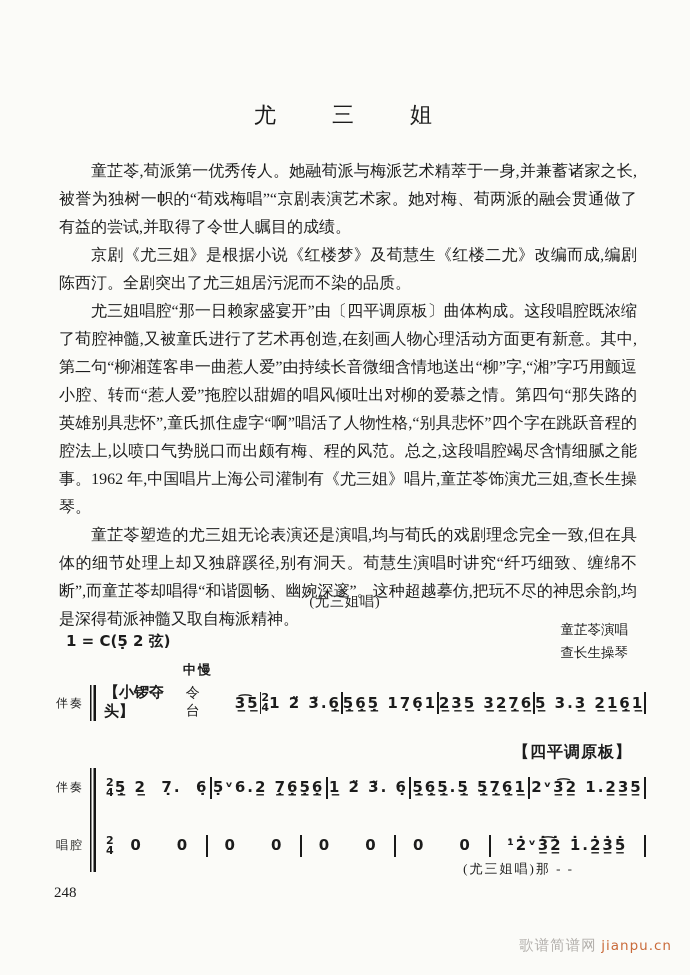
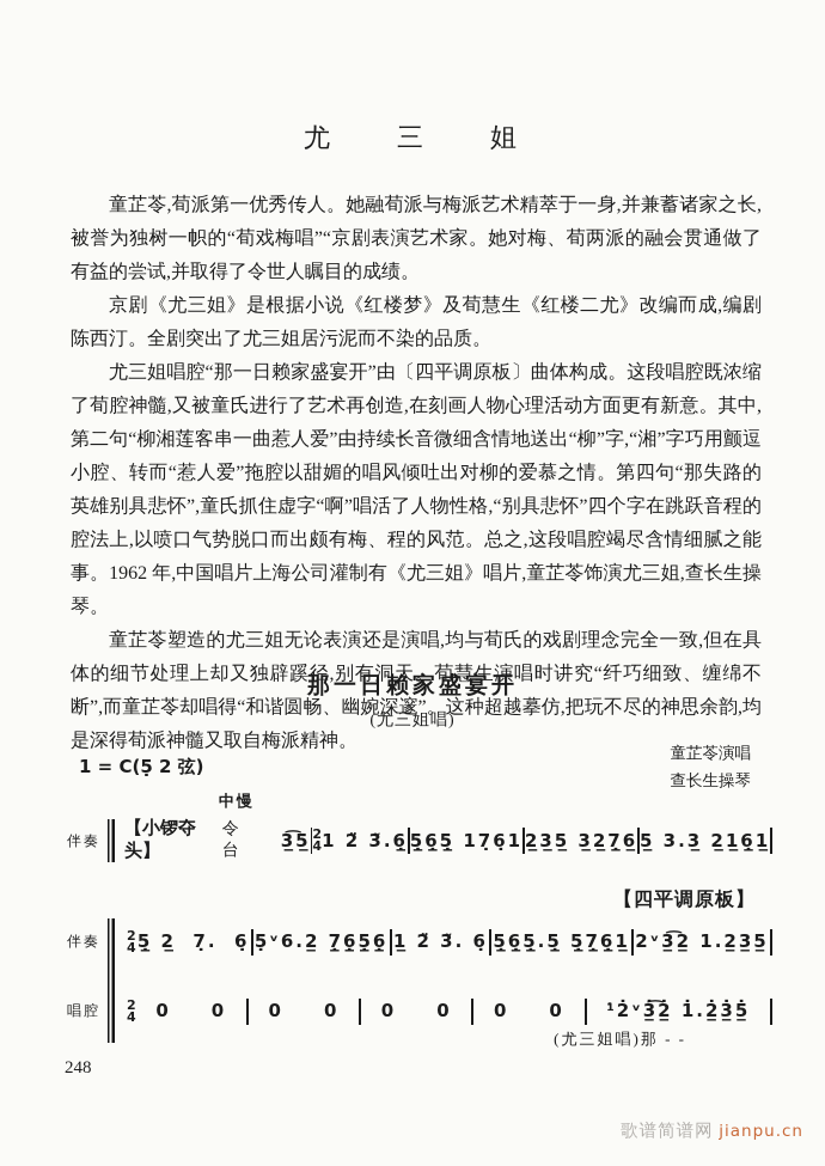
  尤 三 姐
  童芷苓,荀派第一优秀传人。她融荀派与梅派艺术精萃于一身,并兼蓄诸家之长,被誉为独树一帜的“荀戏梅唱”“京剧表演艺术家。她对梅、荀两派的融会贯通做了有益的尝试,并取得了令世人瞩目的成绩。
  京剧《尤三姐》是根据小说《红楼梦》及荀慧生《红楼二尤》改编而成,编剧陈西汀。全剧突出了尤三姐居污泥而不染的品质。
  尤三姐唱腔“那一日赖家盛宴开”由〔四平调原板〕曲体构成。这段唱腔既浓缩了荀腔神髓,又被童氏进行了艺术再创造,在刻画人物心理活动方面更有新意。其中,第二句“柳湘莲客串一曲惹人爱”由持续长音微细含情地送出“柳”字,“湘”字巧用颤逗小腔、转而“惹人爱”拖腔以甜媚的唱风倾吐出对柳的爱慕之情。第四句“那失路的英雄别具悲怀”,童氏抓住虚字“啊”唱活了人物性格,“别具悲怀”四个字在跳跃音程的腔法上,以喷口气势脱口而出颇有梅、程的风范。总之,这段唱腔竭尽含情细腻之能事。1962 年,中国唱片上海公司灌制有《尤三姐》唱片,童芷苓饰演尤三姐,查长生操琴。
  童芷苓塑造的尤三姐无论表演还是演唱,均与荀氏的戏剧理念完全一致,但在具体的细节处理上却又独辟蹊径,别有洞天。荀慧生演唱时讲究“纤巧细致、缠绵不断”,而童芷苓却唱得“和谐圆畅、幽婉深邃”。这种超越摹仿,把玩不尽的神思余韵,均是深得荀派神髓又取自梅派精神。
+ 那一日赖家盛宴开
  (尤三姐唱)
  1 = C(5̣ 2 弦)
  童芷苓演唱
  查长生操琴
  中慢
  伴奏
  【小锣夺头】
  令 台
  3̲͡5̲
  2
  4
  1 2̈ 3̃.6̲̣
  5̲̣6̲̣5̲̣ 17̣6̣1
  2̲3̲5̲ 3̲2̲7̲̣6̲
  5̲ 3.3̲ 2̲1̲6̲̣1̲
  【四平调原板】
  伴奏
  2
  4
  5̲̣ 2̲ 7̣. 6̣
  5̣ᵛ6.2̲ 7̲̣6̲̣5̲̣6̲̣
  1̲ 2̈ 3̃. 6̣
  5̲̣6̲̣5̲̣.5̲̣ 5̲̣7̲̣6̲̣1̲
  2ᵛ3̲͡2̲ 1.2̲3̲5̲
  唱腔
  2
  4
  0 0
  0 0
  0 0
  0 0
  ¹̇2̇ᵛ3̲̇͡2̲̇ 1̇.2̲̇3̲̇5̲̇
  (尤三姐唱)那 - -
  248
  歌谱简谱网 jianpu.cn
